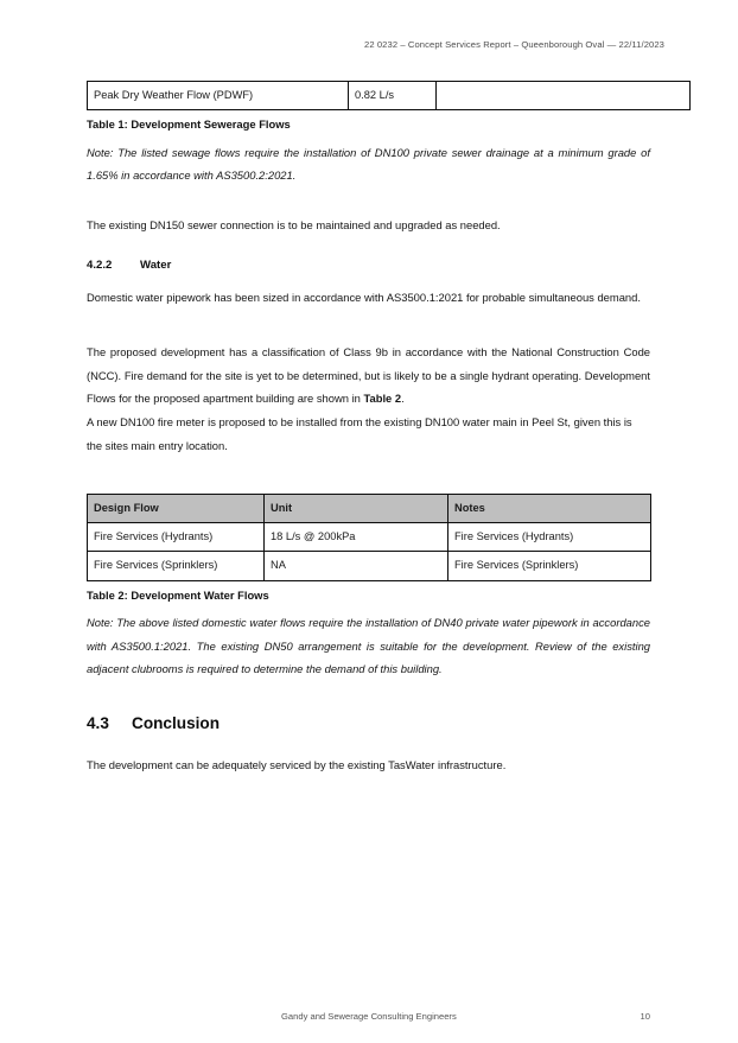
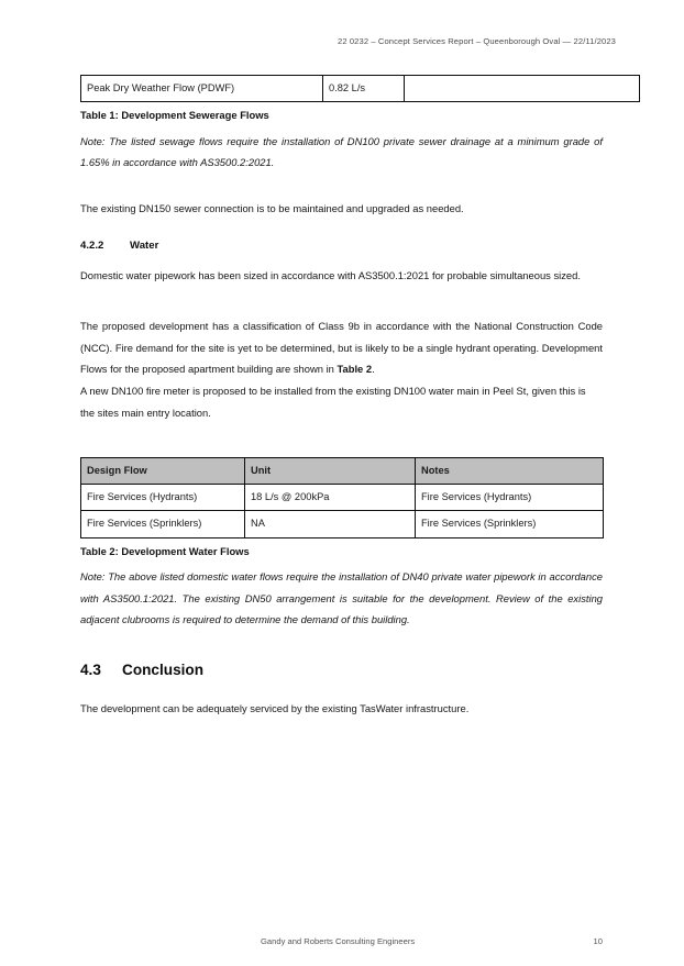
  22 0232 – Concept Services Report – Queenborough Oval — 22/11/2023
  Peak Dry Weather Flow (PDWF)	0.82 L/s
  Table 1: Development Sewerage Flows
  Note: The listed sewage flows require the installation of DN100 private sewer drainage at a minimum grade of 1.65% in accordance with AS3500.2:2021.
  The existing DN150 sewer connection is to be maintained and upgraded as needed.
  4.2.2 Water
- Domestic water pipework has been sized in accordance with AS3500.1:2021 for probable simultaneous demand.
+ Domestic water pipework has been sized in accordance with AS3500.1:2021 for probable simultaneous sized.
  The proposed development has a classification of Class 9b in accordance with the National Construction Code (NCC). Fire demand for the site is yet to be determined, but is likely to be a single hydrant operating. Development Flows for the proposed apartment building are shown in Table 2.
  A new DN100 fire meter is proposed to be installed from the existing DN100 water main in Peel St, given this is the sites main entry location.
  Design Flow	Unit	Notes
  Fire Services (Hydrants)	18 L/s @ 200kPa	Fire Services (Hydrants)
  Fire Services (Sprinklers)	NA	Fire Services (Sprinklers)
  Table 2: Development Water Flows
  Note: The above listed domestic water flows require the installation of DN40 private water pipework in accordance with AS3500.1:2021. The existing DN50 arrangement is suitable for the development. Review of the existing adjacent clubrooms is required to determine the demand of this building.
  4.3 Conclusion
  The development can be adequately serviced by the existing TasWater infrastructure.
- Gandy and Sewerage Consulting Engineers
+ Gandy and Roberts Consulting Engineers
  10
